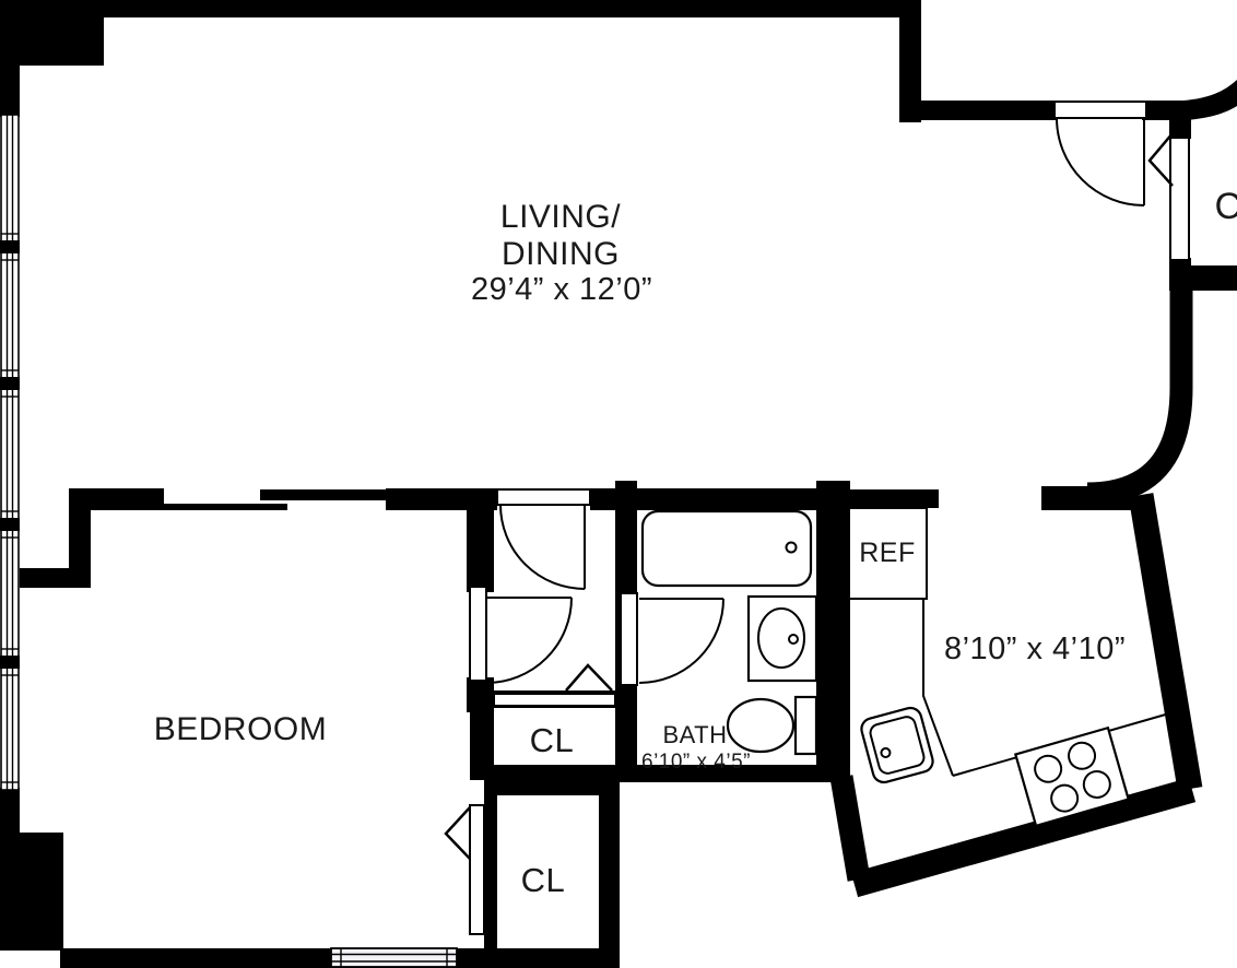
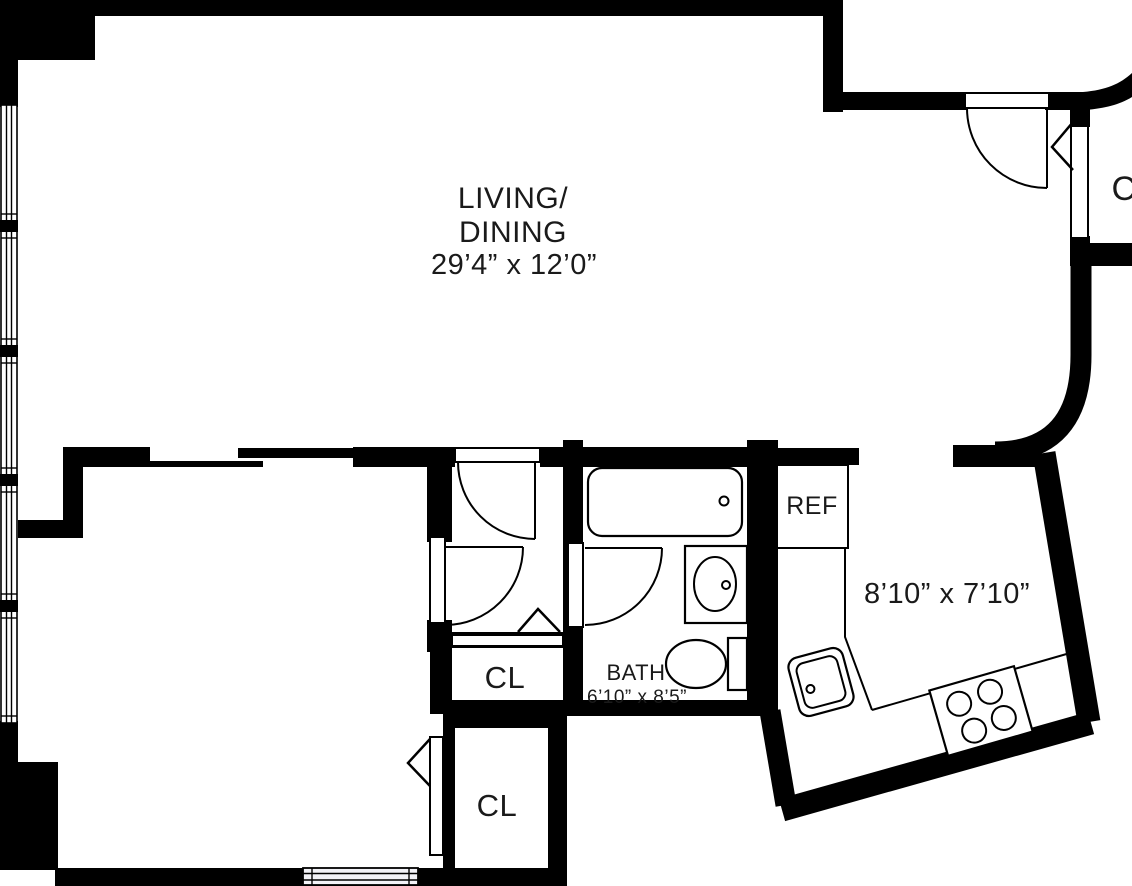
  LIVING/
  DINING
  29’4” x 12’0”
- BEDROOM
- 8’10” x 4’10”
+ 8’10” x 7’10”
  BATH
- 6’10” x 4’5”
+ 6’10” x 8’5”
  REF
  CL
  CL
  C
